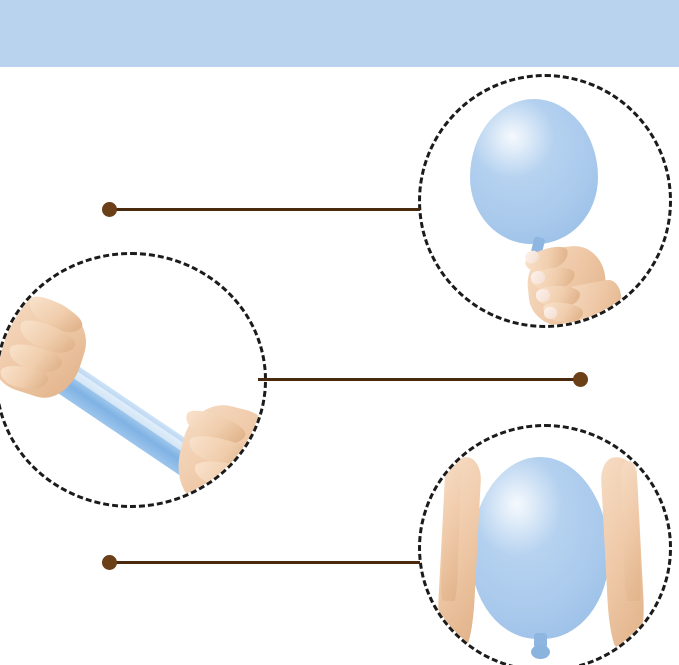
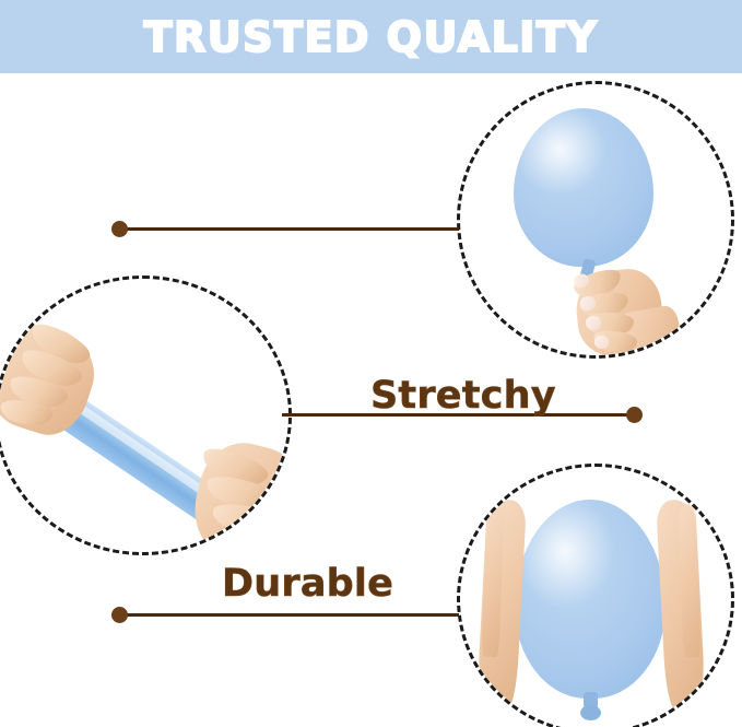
+ TRUSTED QUALITY
+ Stretchy
+ Durable
